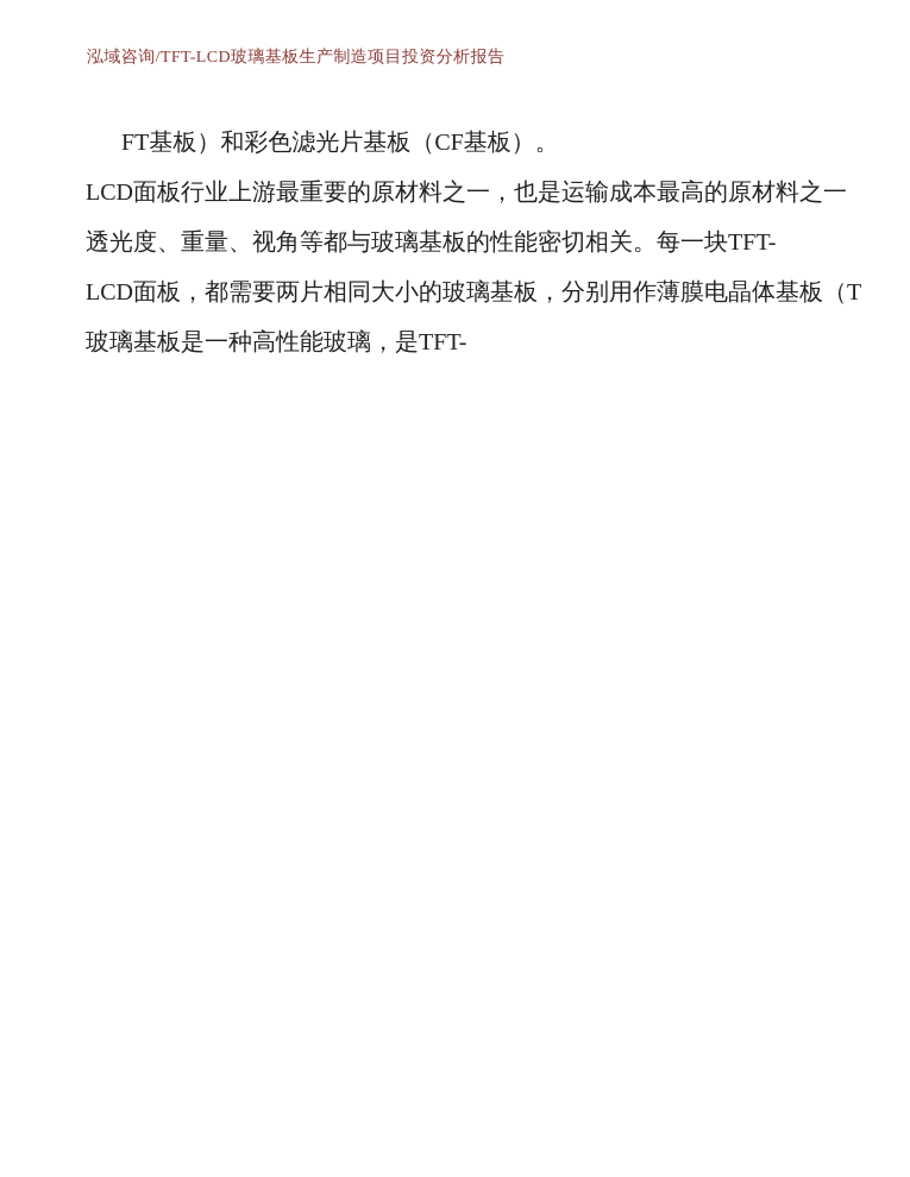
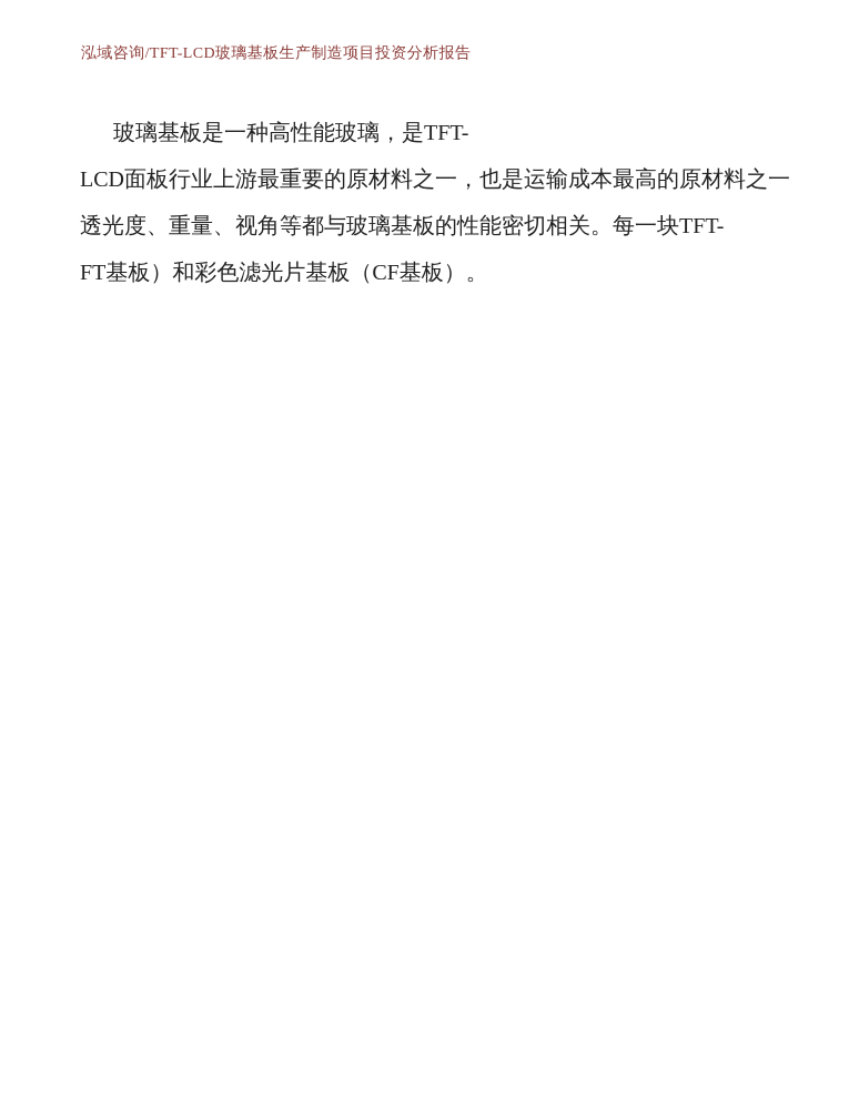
  泓域咨询/TFT-LCD玻璃基板生产制造项目投资分析报告
- FT基板）和彩色滤光片基板（CF基板）。
+ 玻璃基板是一种高性能玻璃，是TFT-
  LCD面板行业上游最重要的原材料之一，也是运输成本最高的原材料之一
  透光度、重量、视角等都与玻璃基板的性能密切相关。每一块TFT-
- LCD面板，都需要两片相同大小的玻璃基板，分别用作薄膜电晶体基板（T
- 玻璃基板是一种高性能玻璃，是TFT-
+ FT基板）和彩色滤光片基板（CF基板）。
